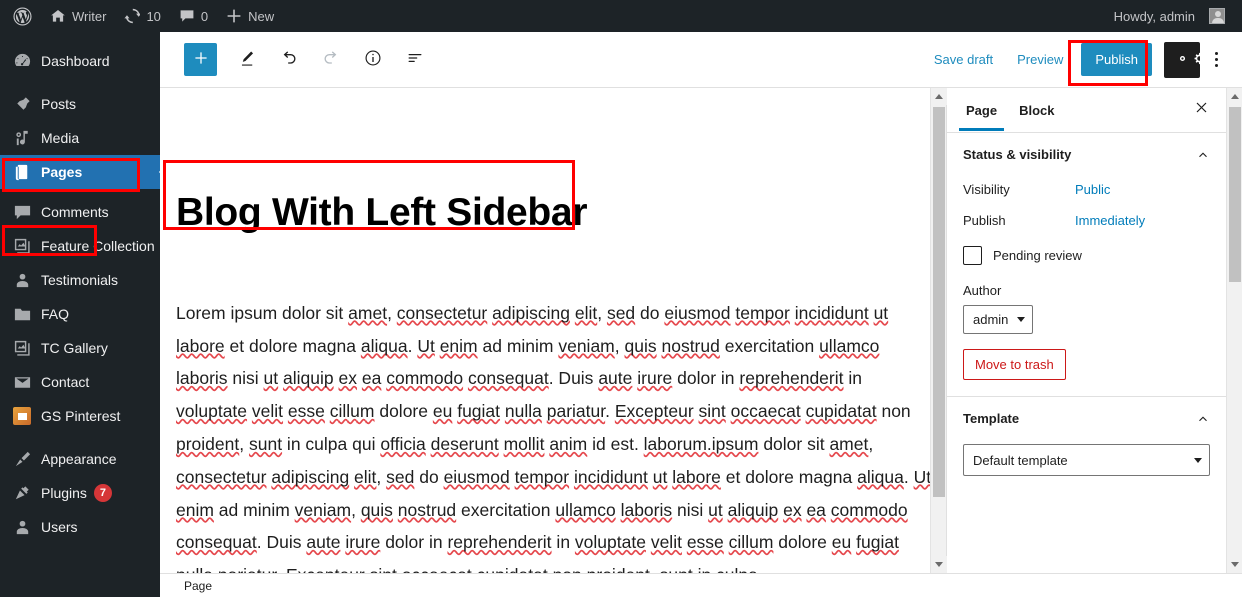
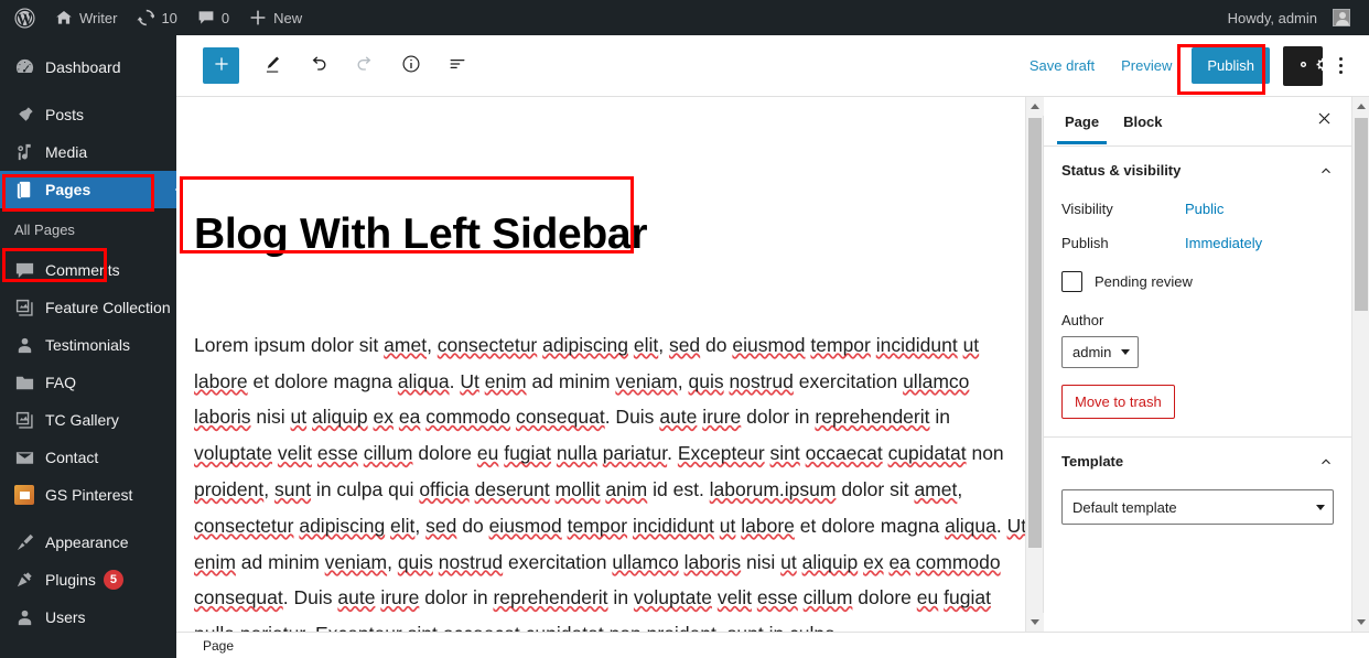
  Writer
  10
  0
  New
  Howdy, admin
  Dashboard
  Posts
  Media
  Pages
+ All Pages
  Comments
  Feature Collection
  Testimonials
  FAQ
  TC Gallery
  Contact
  GS Pinterest
  Appearance
  Plugins
- 7
+ 5
  Users
  Save draft
  Preview
  Publish
  Blog With Left Sidebar
  Lorem ipsum dolor sit amet, consectetur adipiscing elit, sed do eiusmod tempor incididunt ut labore et dolore magna aliqua. Ut enim ad minim veniam, quis nostrud exercitation ullamco laboris nisi ut aliquip ex ea commodo consequat. Duis aute irure dolor in reprehenderit in voluptate velit esse cillum dolore eu fugiat nulla pariatur. Excepteur sint occaecat cupidatat non proident, sunt in culpa qui officia deserunt mollit anim id est. laborum.ipsum dolor sit amet, consectetur adipiscing elit, sed do eiusmod tempor incididunt ut labore et dolore magna aliqua. Ut enim ad minim veniam, quis nostrud exercitation ullamco laboris nisi ut aliquip ex ea commodo consequat. Duis aute irure dolor in reprehenderit in voluptate velit esse cillum dolore eu fugiat
  Page
  Block
  Status & visibility
  Visibility
  Public
  Publish
  Immediately
  Pending review
  Author
  admin
  Move to trash
  Template
  Default template
  Page
